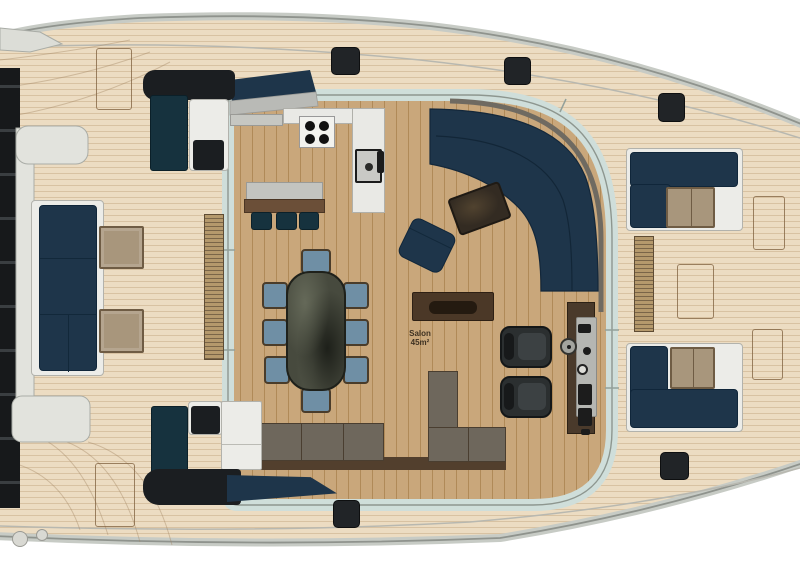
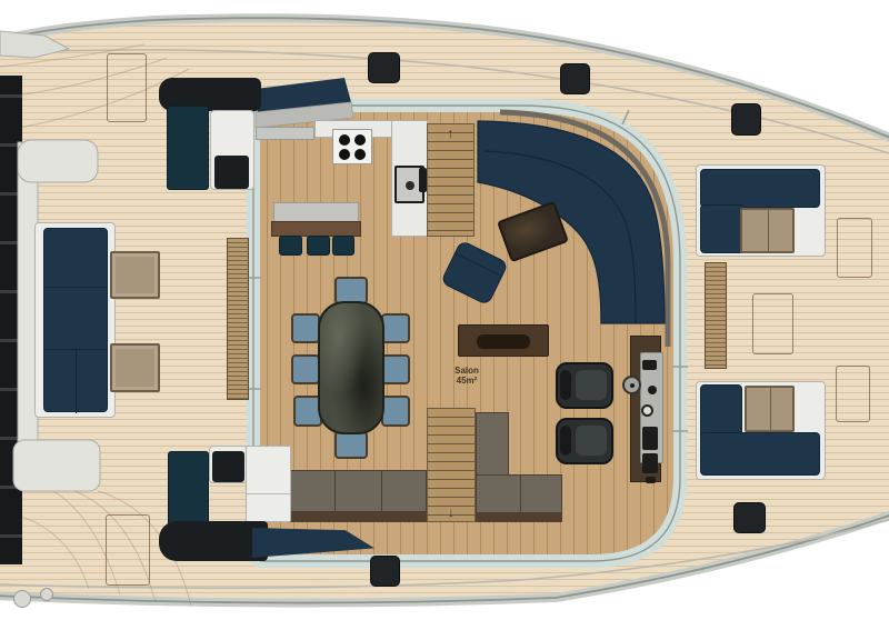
+ ↑
+ ↓
  Salon
  45m²
